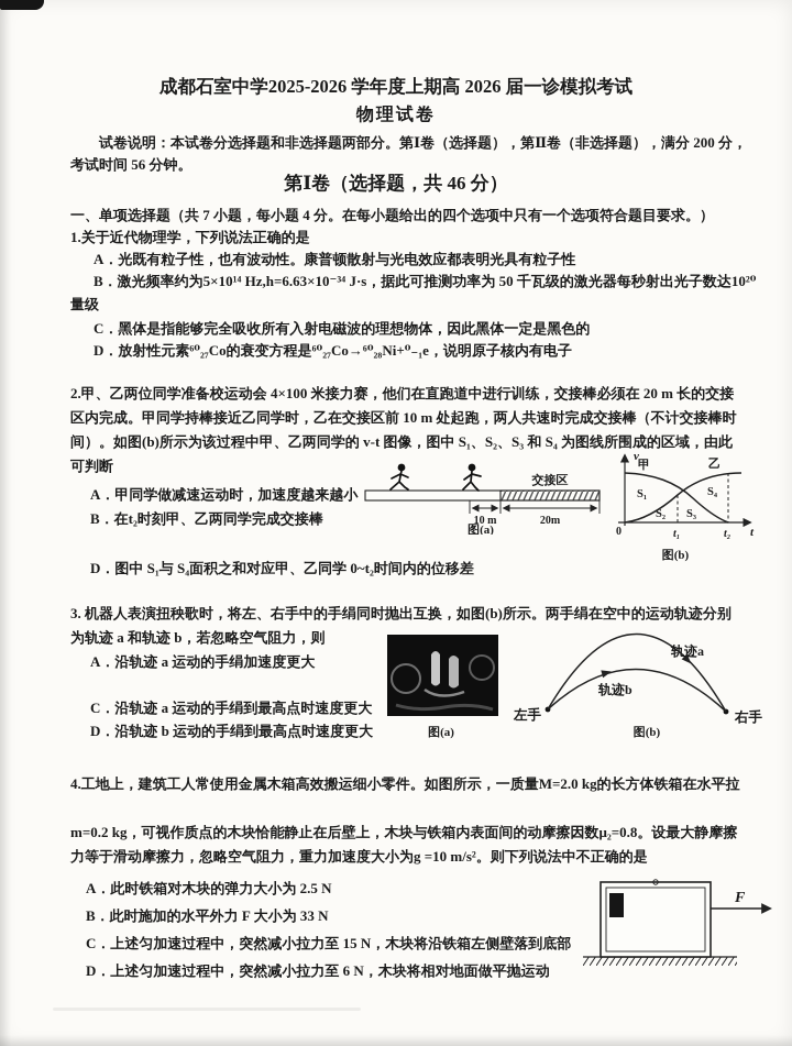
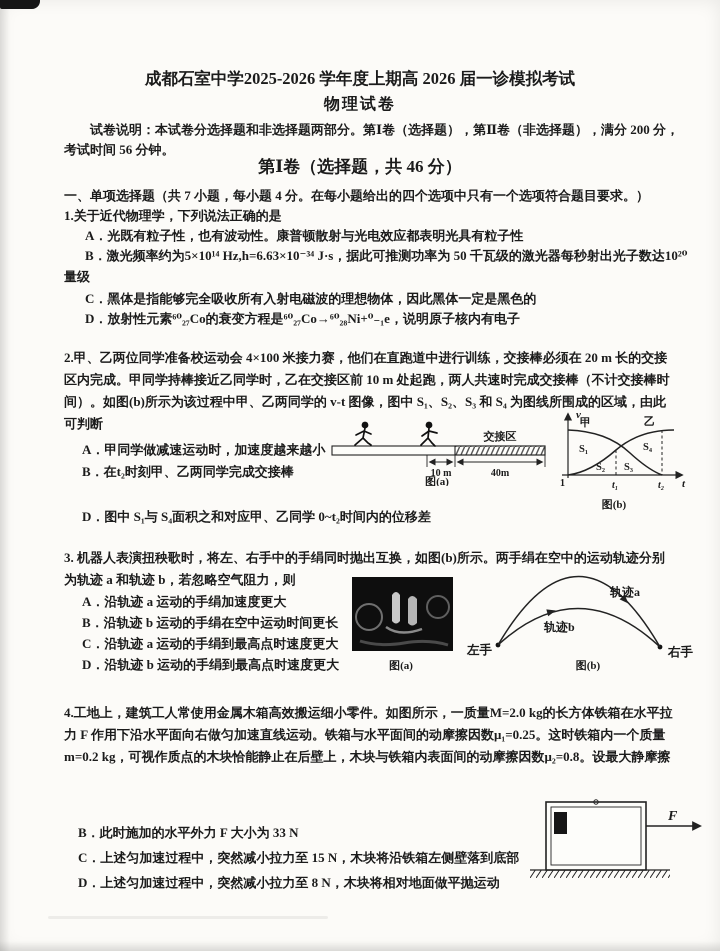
  成都石室中学2025-2026 学年度上期高 2026 届一诊模拟考试
  物理试卷
  试卷说明：本试卷分选择题和非选择题两部分。第Ⅰ卷（选择题），第Ⅱ卷（非选择题），满分 200 分，
  考试时间 56 分钟。
  第Ⅰ卷（选择题，共 46 分）
  一、单项选择题（共 7 小题，每小题 4 分。在每小题给出的四个选项中只有一个选项符合题目要求。）
  1.关于近代物理学，下列说法正确的是
  A．光既有粒子性，也有波动性。康普顿散射与光电效应都表明光具有粒子性
  B．激光频率约为5×10¹⁴ Hz,h=6.63×10⁻³⁴ J·s，据此可推测功率为 50 千瓦级的激光器每秒射出光子数达10²⁰
  量级
  C．黑体是指能够完全吸收所有入射电磁波的理想物体，因此黑体一定是黑色的
  D．放射性元素⁶⁰₂₇Co的衰变方程是⁶⁰₂₇Co→⁶⁰₂₈Ni+⁰₋₁e，说明原子核内有电子
  2.甲、乙两位同学准备校运动会 4×100 米接力赛，他们在直跑道中进行训练，交接棒必须在 20 m 长的交接
  区内完成。甲同学持棒接近乙同学时，乙在交接区前 10 m 处起跑，两人共速时完成交接棒（不计交接棒时
  间）。如图(b)所示为该过程中甲、乙两同学的 v-t 图像，图中 S₁、S₂、S₃ 和 S₄ 为图线所围成的区域，由此
  可判断
  A．甲同学做减速运动时，加速度越来越小
  B．在t₂时刻甲、乙两同学完成交接棒
  D．图中 S₁与 S₄面积之和对应甲、乙同学 0~t₂时间内的位移差
  交接区
  10 m
- 20m
+ 40m
  图(a)
  v
  t
  甲
  乙
  S₁
  S₂
  S₃
  S₄
- 0
+ 1
  t₁
  t₂
  图(b)
  3. 机器人表演扭秧歌时，将左、右手中的手绢同时抛出互换，如图(b)所示。两手绢在空中的运动轨迹分别
  为轨迹 a 和轨迹 b，若忽略空气阻力，则
  A．沿轨迹 a 运动的手绢加速度更大
+ B．沿轨迹 b 运动的手绢在空中运动时间更长
  C．沿轨迹 a 运动的手绢到最高点时速度更大
  D．沿轨迹 b 运动的手绢到最高点时速度更大
  图(a)
  左手
  右手
  轨迹a
  轨迹b
  图(b)
  4.工地上，建筑工人常使用金属木箱高效搬运细小零件。如图所示，一质量M=2.0 kg的长方体铁箱在水平拉
+ 力 F 作用下沿水平面向右做匀加速直线运动。铁箱与水平面间的动摩擦因数μ₁=0.25。这时铁箱内一个质量
  m=0.2 kg，可视作质点的木块恰能静止在后壁上，木块与铁箱内表面间的动摩擦因数μ₂=0.8。设最大静摩擦
- 力等于滑动摩擦力，忽略空气阻力，重力加速度大小为g =10 m/s²。则下列说法中不正确的是
- A．此时铁箱对木块的弹力大小为 2.5 N
  B．此时施加的水平外力 F 大小为 33 N
  C．上述匀加速过程中，突然减小拉力至 15 N，木块将沿铁箱左侧壁落到底部
- D．上述匀加速过程中，突然减小拉力至 6 N，木块将相对地面做平抛运动
+ D．上述匀加速过程中，突然减小拉力至 8 N，木块将相对地面做平抛运动
  F
